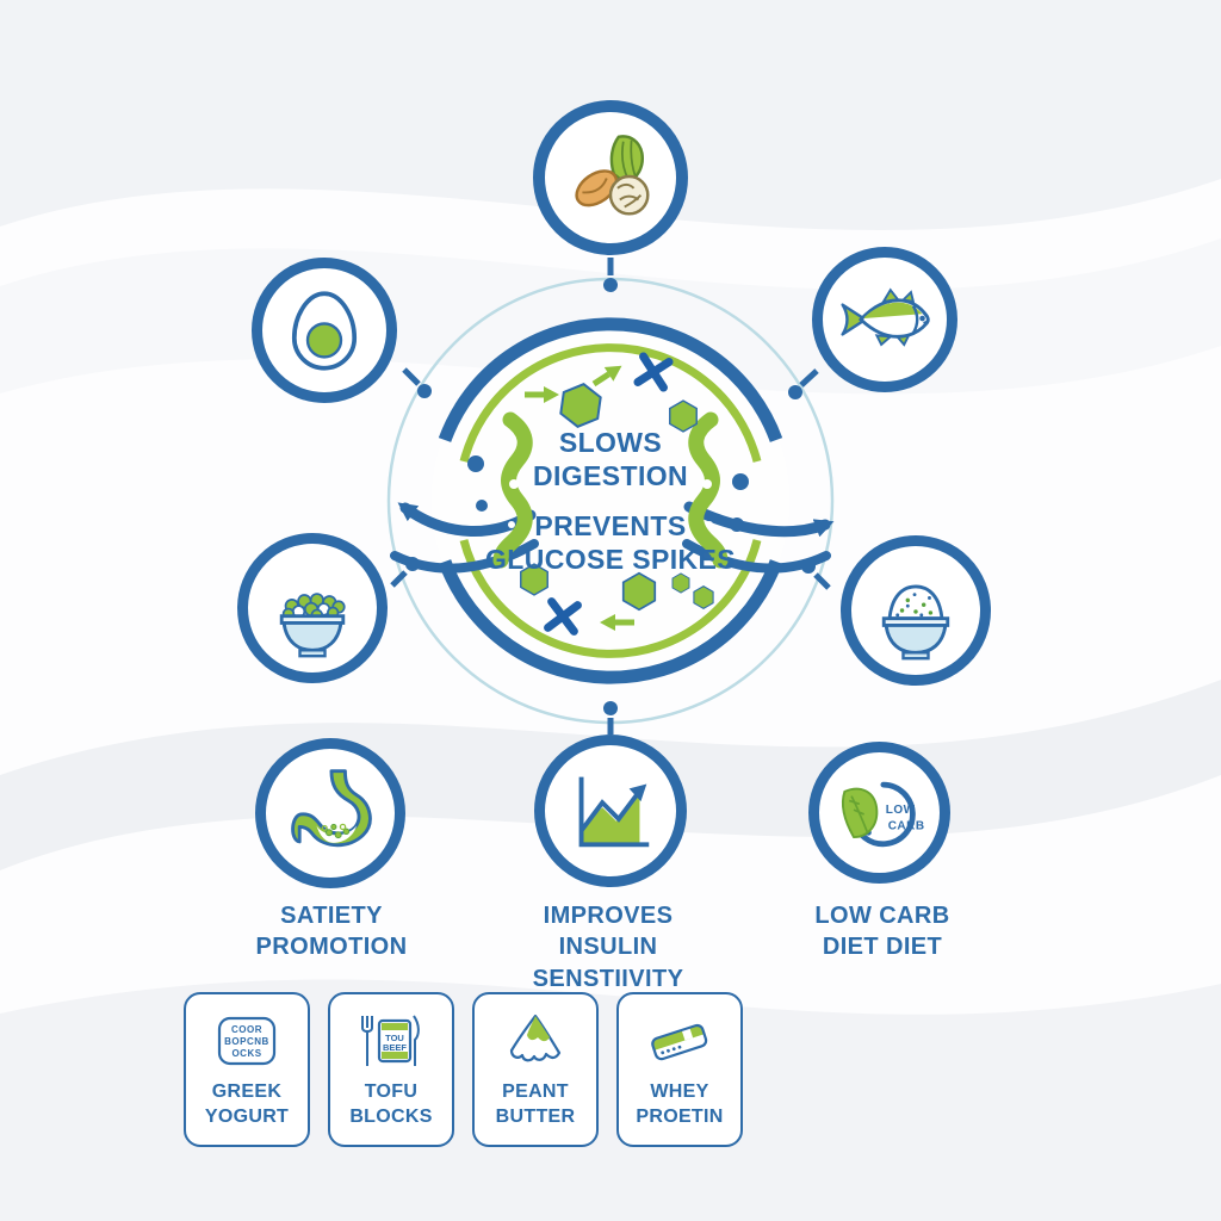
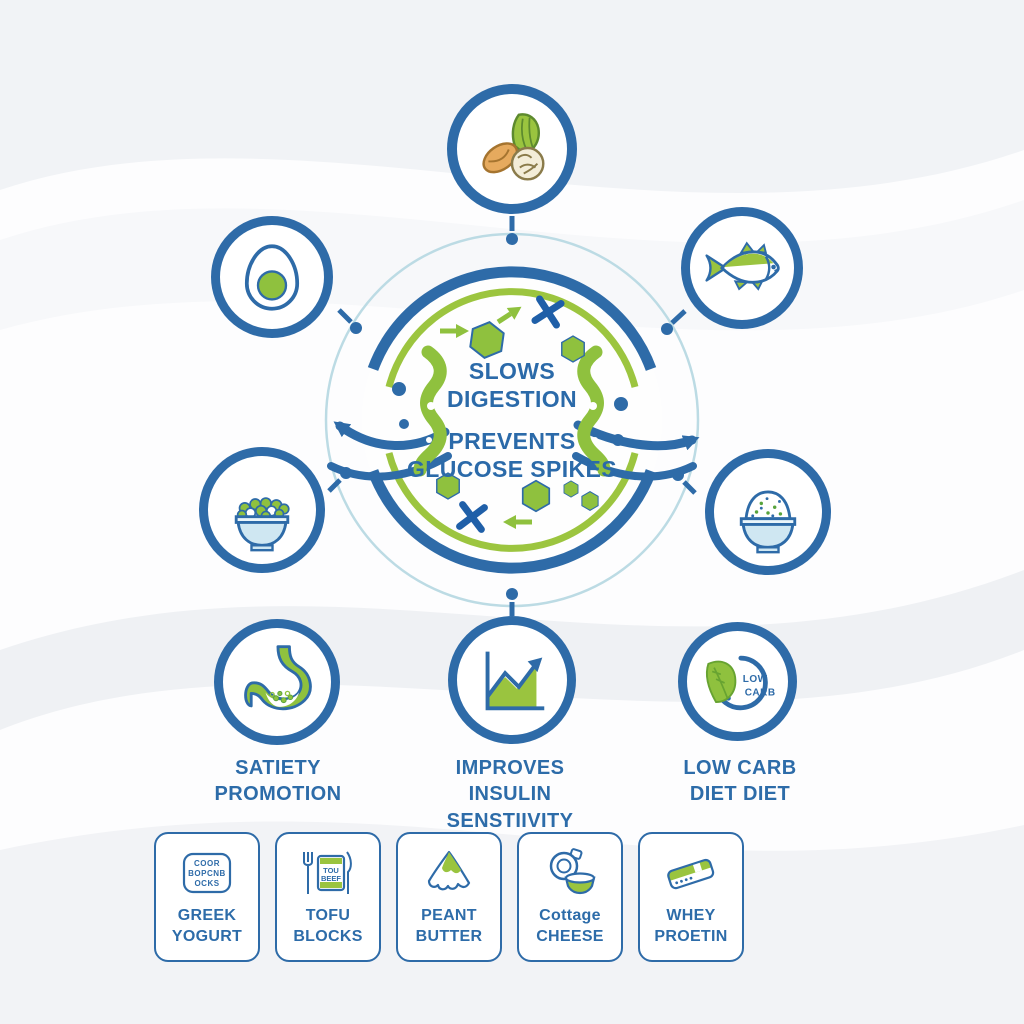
  SLOWS
  DIGESTION
  PREVENTS
  GLUCOSE SPIKES
  LOW
  CARB
  SATIETY
  PROMOTION
  IMPROVES
  INSULIN
  SENSTIIVITY
  LOW CARB
  DIET DIET
  COOR
  BOPCNB
  OCKS
  GREEK
  YOGURT
  TOU
  BEEF
  TOFU
  BLOCKS
  PEANT
  BUTTER
+ Cottage
+ CHEESE
  WHEY
  PROETIN
